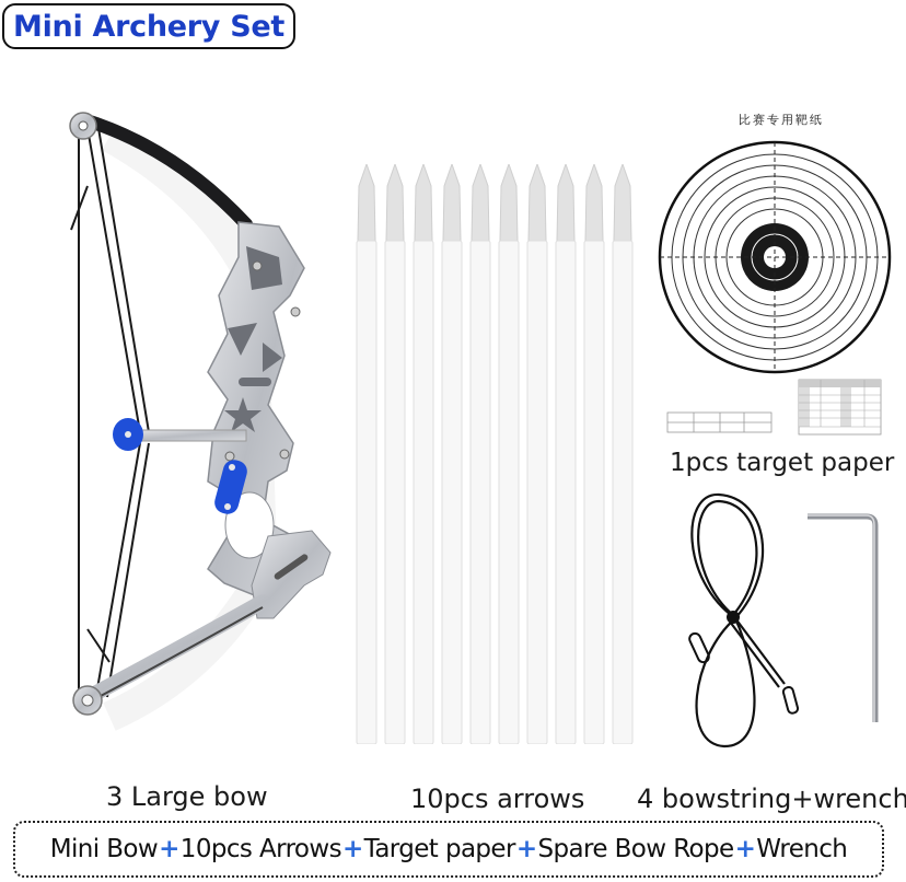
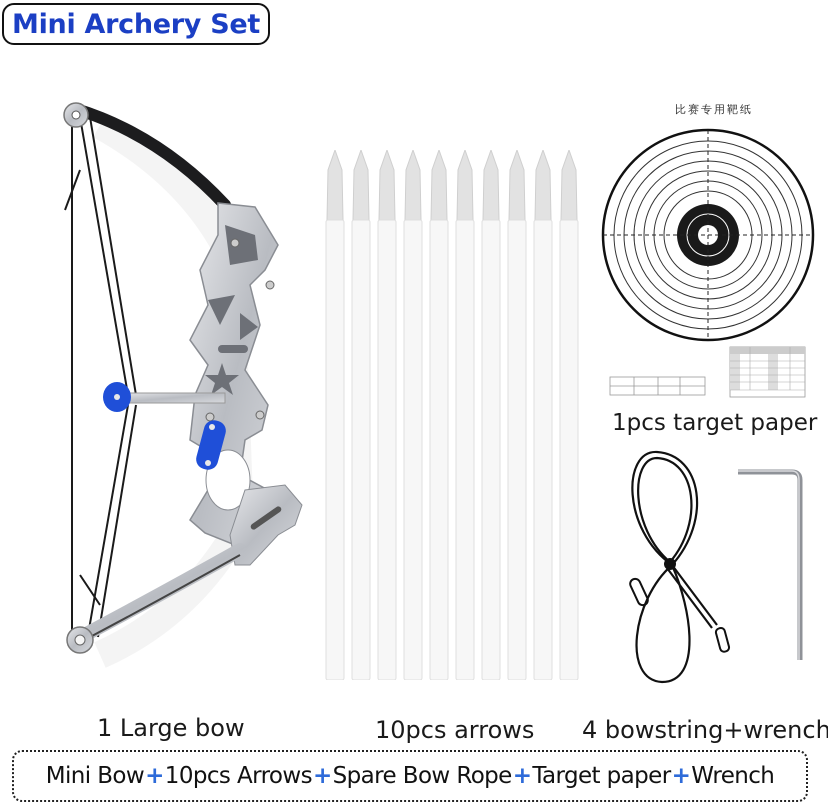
  Mini Archery Set
  比赛专用靶纸
  1pcs target paper
- 3 Large bow
+ 1 Large bow
  10pcs arrows
  4 bowstring+wrench
  Mini Bow
  +
  10pcs Arrows
  +
- Target paper
+ Spare Bow Rope
  +
- Spare Bow Rope
+ Target paper
  +
  Wrench
